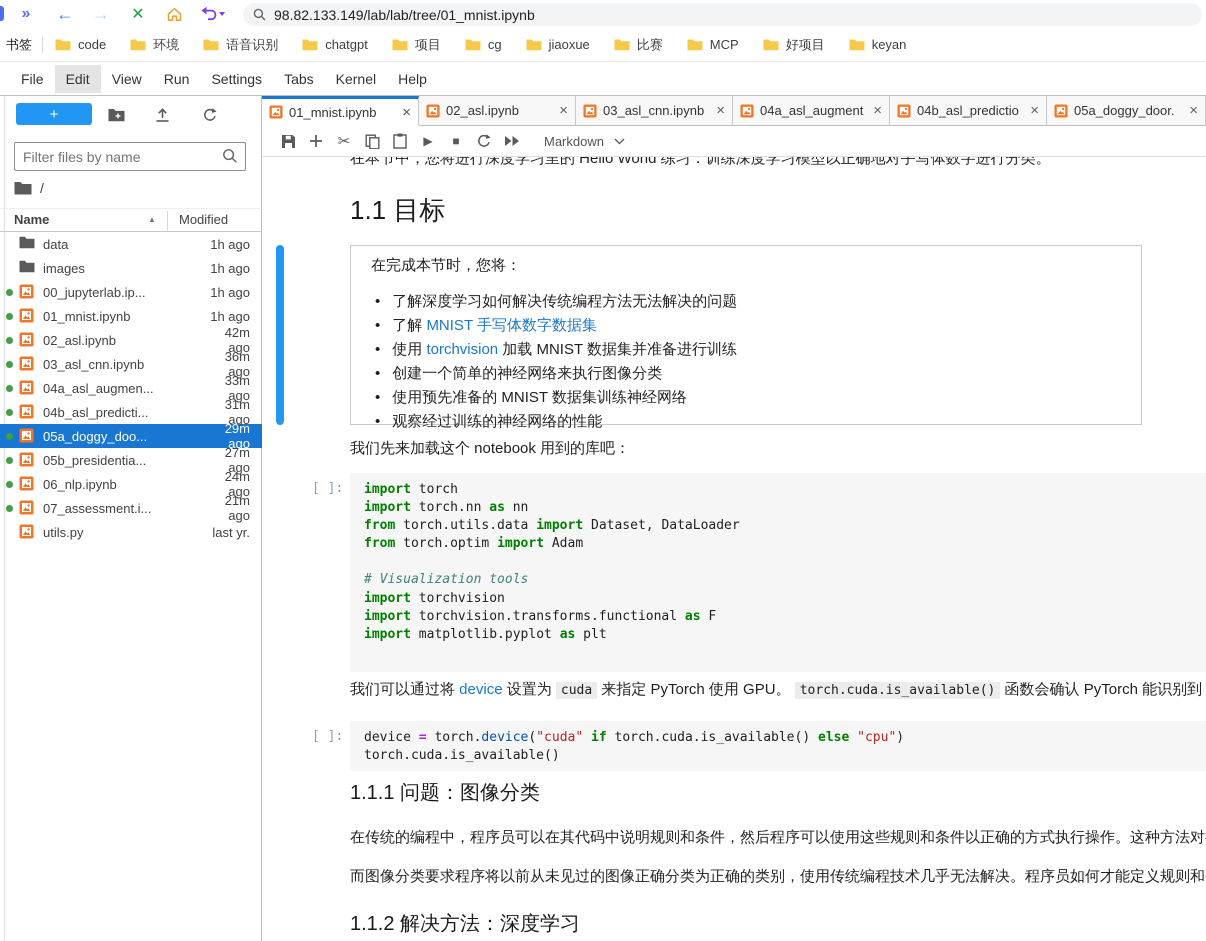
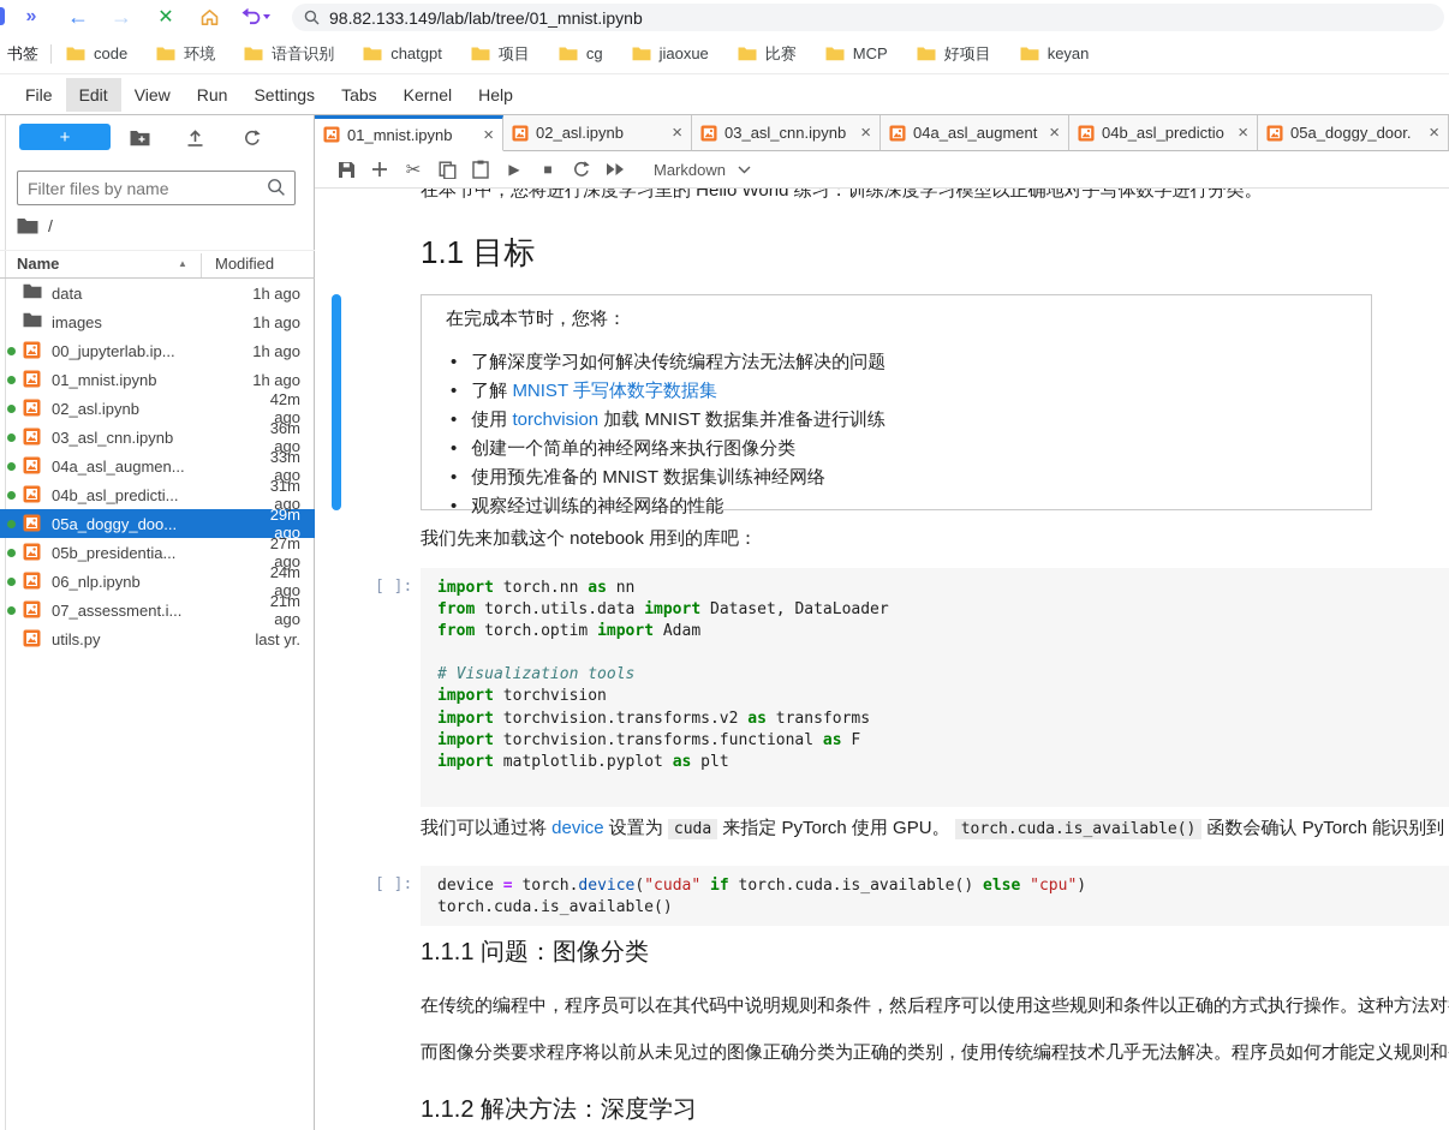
  »
  ←
  →
  ✕
  98.82.133.149/lab/lab/tree/01_mnist.ipynb
  书签
  code
  环境
  语音识别
  chatgpt
  项目
  cg
  jiaoxue
  比赛
  MCP
  好项目
  keyan
  File
  Edit
  View
  Run
  Settings
  Tabs
  Kernel
  Help
  +
  Filter files by name
  /
  Name
  ▲
  Modified
  data
  1h ago
  images
  1h ago
  00_jupyterlab.ip...
  1h ago
  01_mnist.ipynb
  1h ago
  02_asl.ipynb
  42m ago
  03_asl_cnn.ipynb
  36m ago
  04a_asl_augmen...
  33m ago
  04b_asl_predicti...
  31m ago
  05a_doggy_doo...
  29m ago
  05b_presidentia...
  27m ago
  06_nlp.ipynb
  24m ago
  07_assessment.i...
  21m ago
  utils.py
  last yr.
  01_mnist.ipynb
  ×
  02_asl.ipynb
  ×
  03_asl_cnn.ipynb
  ×
  04a_asl_augment
  ×
  04b_asl_predictio
  ×
  05a_doggy_door.
  ×
  ✂
  ▶
  ■
  Markdown
  在本节中，您将进行深度学习里的 Hello World 练习：训练深度学习模型以正确地对手写体数字进行分类。
  1.1 目标
  在完成本节时，您将：
  了解深度学习如何解决传统编程方法无法解决的问题
  了解 MNIST 手写体数字数据集
  使用 torchvision 加载 MNIST 数据集并准备进行训练
  创建一个简单的神经网络来执行图像分类
  使用预先准备的 MNIST 数据集训练神经网络
  观察经过训练的神经网络的性能
  我们先来加载这个 notebook 用到的库吧：
  [ ]:
- import torch
  import torch.nn as nn
  from torch.utils.data import Dataset, DataLoader
  from torch.optim import Adam
  # Visualization tools
  import torchvision
+ import torchvision.transforms.v2 as transforms
  import torchvision.transforms.functional as F
  import matplotlib.pyplot as plt
  我们可以通过将 device 设置为 cuda 来指定 PyTorch 使用 GPU。 torch.cuda.is_available() 函数会确认 PyTorch 能识别到
  [ ]:
  device = torch.device("cuda" if torch.cuda.is_available() else "cpu")
  torch.cuda.is_available()
  1.1.1 问题：图像分类
  在传统的编程中，程序员可以在其代码中说明规则和条件，然后程序可以使用这些规则和条件以正确的方式执行操作。这种方法对
  而图像分类要求程序将以前从未见过的图像正确分类为正确的类别，使用传统编程技术几乎无法解决。程序员如何才能定义规则和
  1.1.2 解决方法：深度学习
